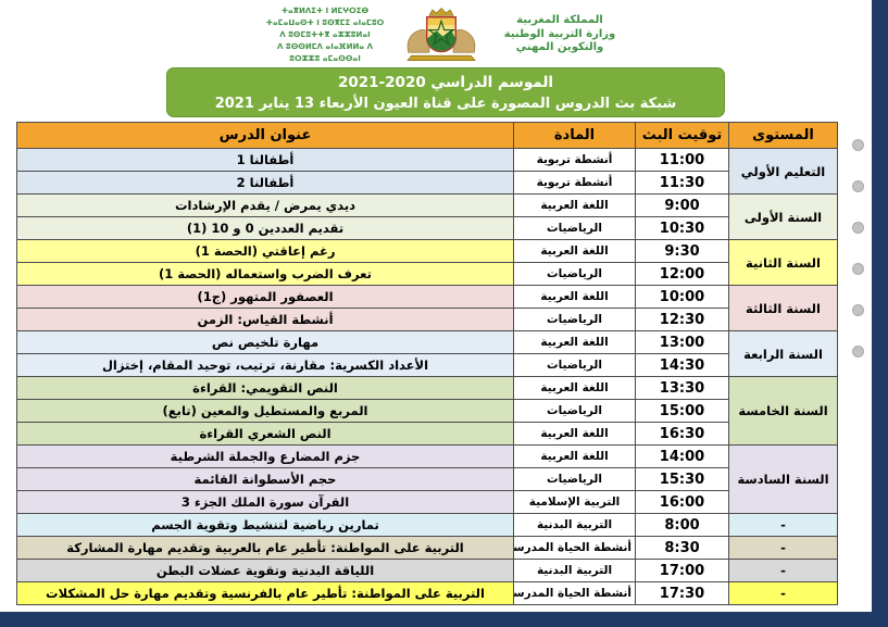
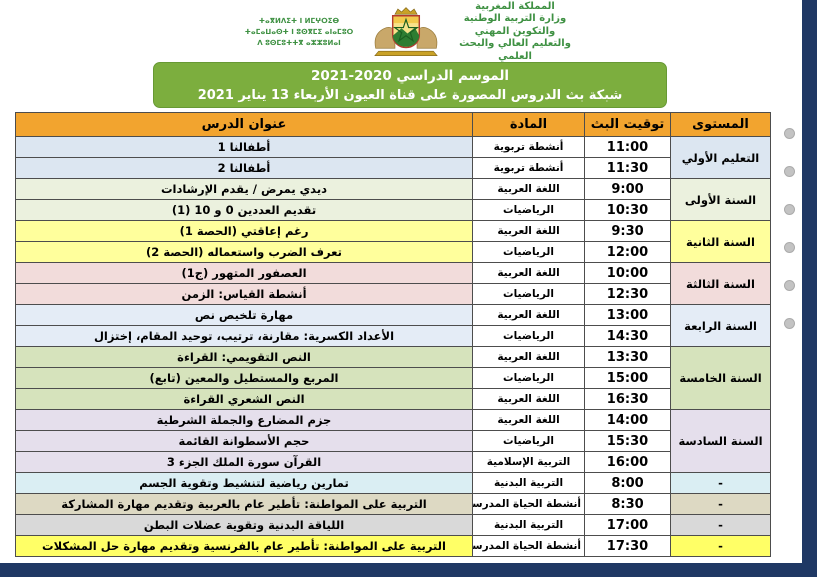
  ⵜⴰⴳⵍⴷⵉⵜ ⵏ ⵍⵎⵖⵔⵉⴱ
  ⵜⴰⵎⴰⵡⴰⵙⵜ ⵏ ⵓⵙⴳⵎⵉ ⴰⵏⴰⵎⵓⵔ
  ⴷ ⵓⵙⵎⵓⵜⵜⴳ ⴰⵣⵣⵓⵍⴰⵏ
- ⴷ ⵓⵙⵙⵍⵎⴷ ⴰⵏⴰⴼⵍⵍⴰ ⴷ ⵓⵔⵣⵣⵓ ⴰⵎⴰⵙⵙⴰⵏ
  المملكة المغربية
  وزارة التربية الوطنية
  والتكوين المهني
+ والتعليم العالي والبحث العلمي
  الموسم الدراسي 2020-2021
  شبكة بث الدروس المصورة على قناة العيون الأربعاء 13 يناير 2021
  المستوى	توقيت البث	المادة	عنوان الدرس
  التعليم الأولي	11:00	أنشطة تربوية	أطفالنا 1
  11:30	أنشطة تربوية	أطفالنا 2
  السنة الأولى	9:00	اللغة العربية	ديدي يمرض / يقدم الإرشادات
  10:30	الرياضيات	تقديم العددين 0 و 10 (1)
  السنة الثانية	9:30	اللغة العربية	رغم إعاقتي (الحصة 1)
- 12:00	الرياضيات	تعرف الضرب واستعماله (الحصة 1)
+ 12:00	الرياضيات	تعرف الضرب واستعماله (الحصة 2)
  السنة الثالثة	10:00	اللغة العربية	العصفور المتهور (ج1)
  12:30	الرياضيات	أنشطة القياس: الزمن
  السنة الرابعة	13:00	اللغة العربية	مهارة تلخيص نص
  14:30	الرياضيات	الأعداد الكسرية: مقارنة، ترتيب، توحيد المقام، إختزال
  السنة الخامسة	13:30	اللغة العربية	النص التقويمي: القراءة
  15:00	الرياضيات	المربع والمستطيل والمعين (تابع)
  16:30	اللغة العربية	النص الشعري القراءة
  السنة السادسة	14:00	اللغة العربية	جزم المضارع والجملة الشرطية
  15:30	الرياضيات	حجم الأسطوانة القائمة
  16:00	التربية الإسلامية	القرآن سورة الملك الجزء 3
  -	8:00	التربية البدنية	تمارين رياضية لتنشيط وتقوية الجسم
  -	8:30	أنشطة الحياة المدرس	التربية على المواطنة: تأطير عام بالعربية وتقديم مهارة المشاركة
  -	17:00	التربية البدنية	اللياقة البدنية وتقوية عضلات البطن
  -	17:30	أنشطة الحياة المدرس	التربية على المواطنة: تأطير عام بالفرنسية وتقديم مهارة حل المشكلات
